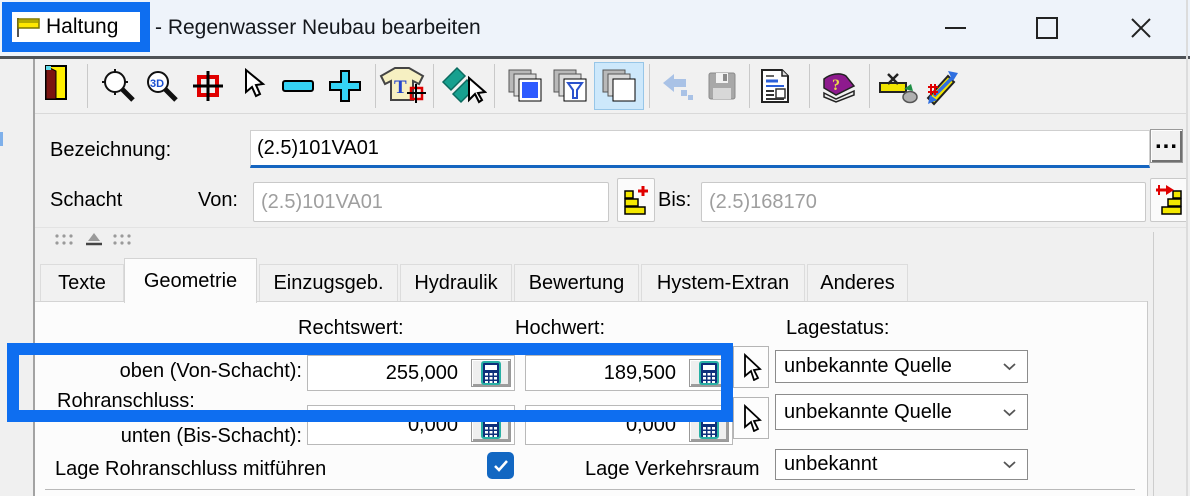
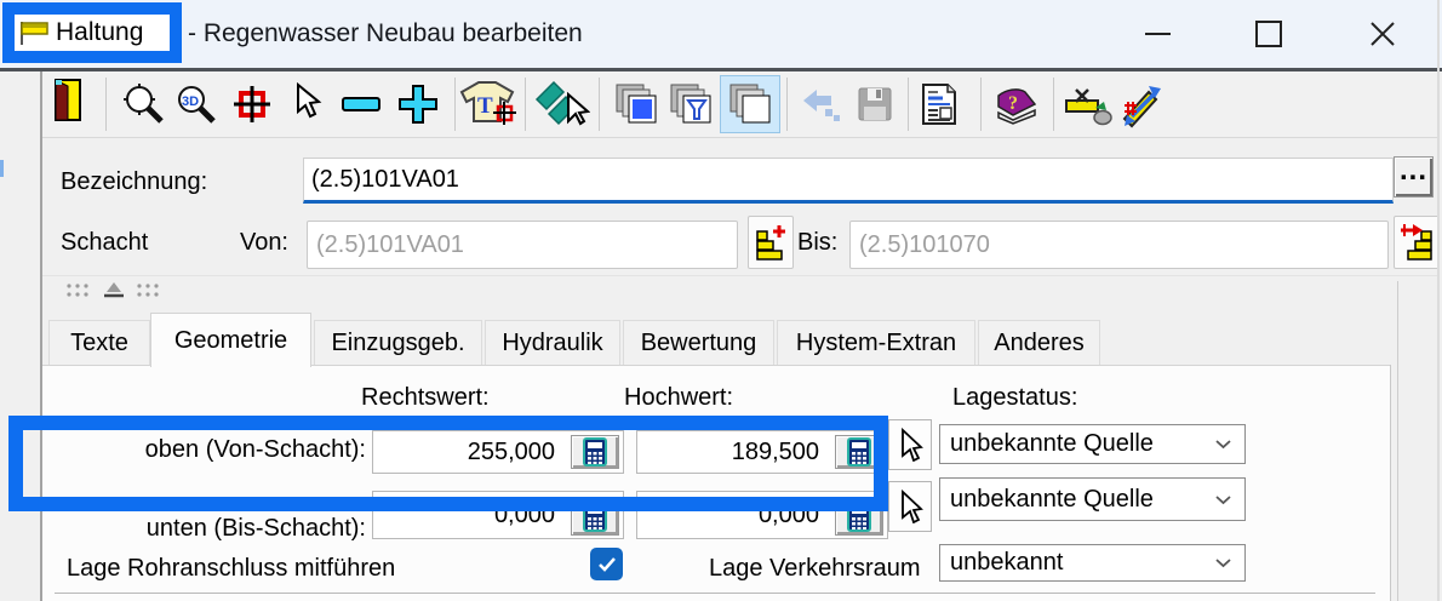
  - Regenwasser Neubau bearbeiten
  Haltung
  3D
  T
  ?
  Bezeichnung:
  (2.5)101VA01
  ...
  Schacht
  Von:
  (2.5)101VA01
  Bis:
- (2.5)168170
+ (2.5)101070
  Texte
  Geometrie
  Einzugsgeb.
  Hydraulik
  Bewertung
  Hystem-Extran
  Anderes
  Rechtswert:
  Hochwert:
  Lagestatus:
  oben (Von-Schacht):
  255,000
  189,500
  unbekannte Quelle
- Rohranschluss:
  unten (Bis-Schacht):
  0,000
  0,000
  unbekannte Quelle
  Lage Rohranschluss mitführen
  Lage Verkehrsraum
  unbekannt
